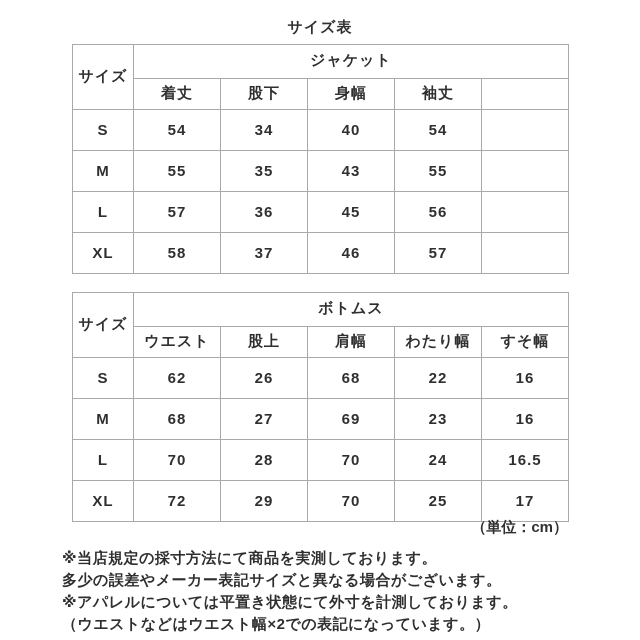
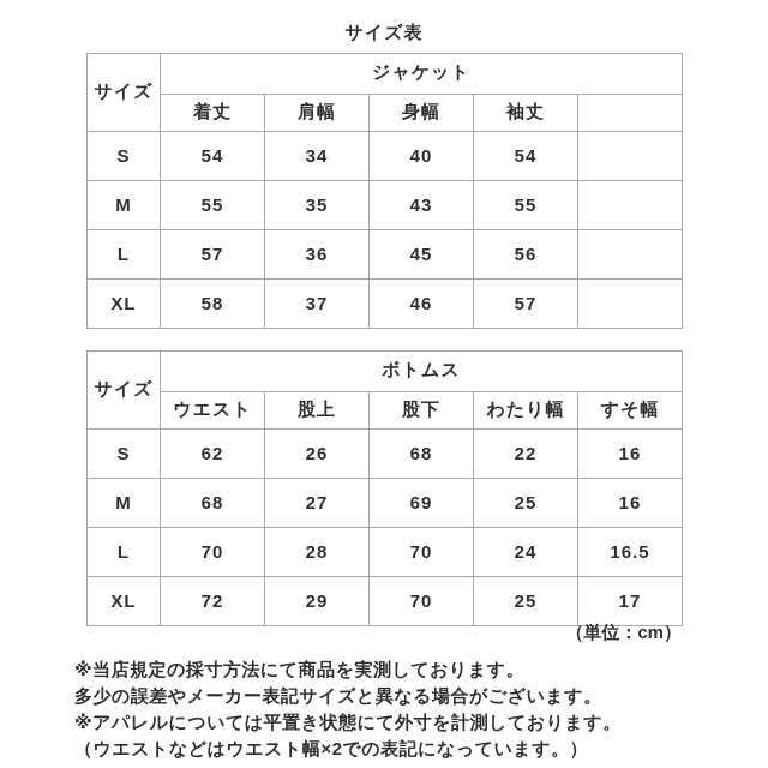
  サイズ表
  サイズ	ジャケット
- 着丈	股下	身幅	袖丈
+ 着丈	肩幅	身幅	袖丈
  S	54	34	40	54
  M	55	35	43	55
  L	57	36	45	56
  XL	58	37	46	57
  サイズ	ボトムス
- ウエスト	股上	肩幅	わたり幅	すそ幅
+ ウエスト	股上	股下	わたり幅	すそ幅
  S	62	26	68	22	16
- M	68	27	69	23	16
+ M	68	27	69	25	16
  L	70	28	70	24	16.5
  XL	72	29	70	25	17
  （単位：cm）
  ※当店規定の採寸方法にて商品を実測しております。
  多少の誤差やメーカー表記サイズと異なる場合がございます。
  ※アパレルについては平置き状態にて外寸を計測しております。
  （ウエストなどはウエスト幅×2での表記になっています。）
